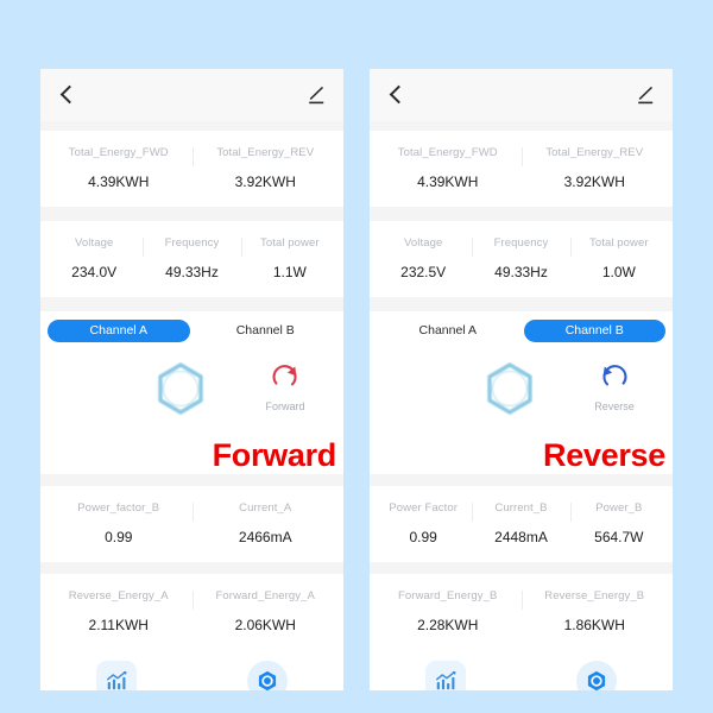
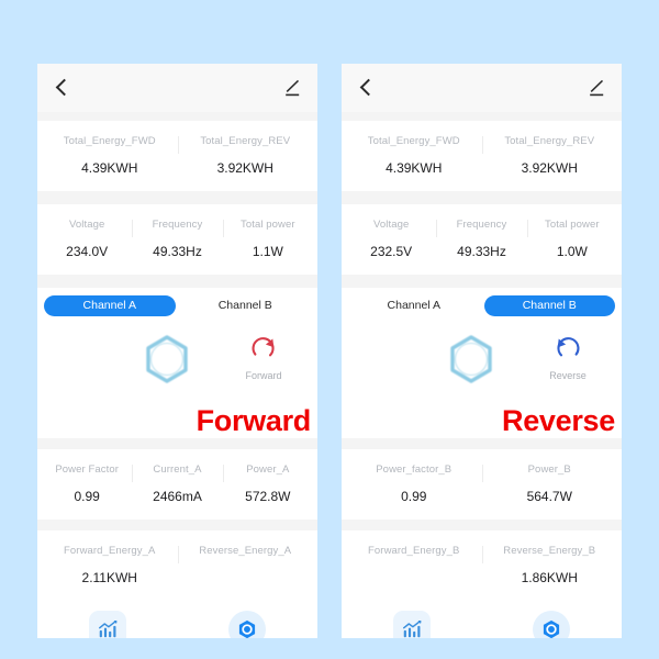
  Total_Energy_FWD
  4.39KWH
  Total_Energy_REV
  3.92KWH
  Voltage
  234.0V
  Frequency
  49.33Hz
  Total power
  1.1W
  Channel A
  Channel B
  Forward
  Forward
- Power_factor_B
+ Power Factor
  0.99
  Current_A
  2466mA
+ Power_A
+ 572.8W
- Reverse_Energy_A
+ Forward_Energy_A
  2.11KWH
- Forward_Energy_A
+ Reverse_Energy_A
- 2.06KWH
  Total_Energy_FWD
  4.39KWH
  Total_Energy_REV
  3.92KWH
  Voltage
  232.5V
  Frequency
  49.33Hz
  Total power
  1.0W
  Channel A
  Channel B
  Reverse
  Reverse
- Power Factor
+ Power_factor_B
  0.99
- Current_B
- 2448mA
  Power_B
  564.7W
  Forward_Energy_B
- 2.28KWH
  Reverse_Energy_B
  1.86KWH
